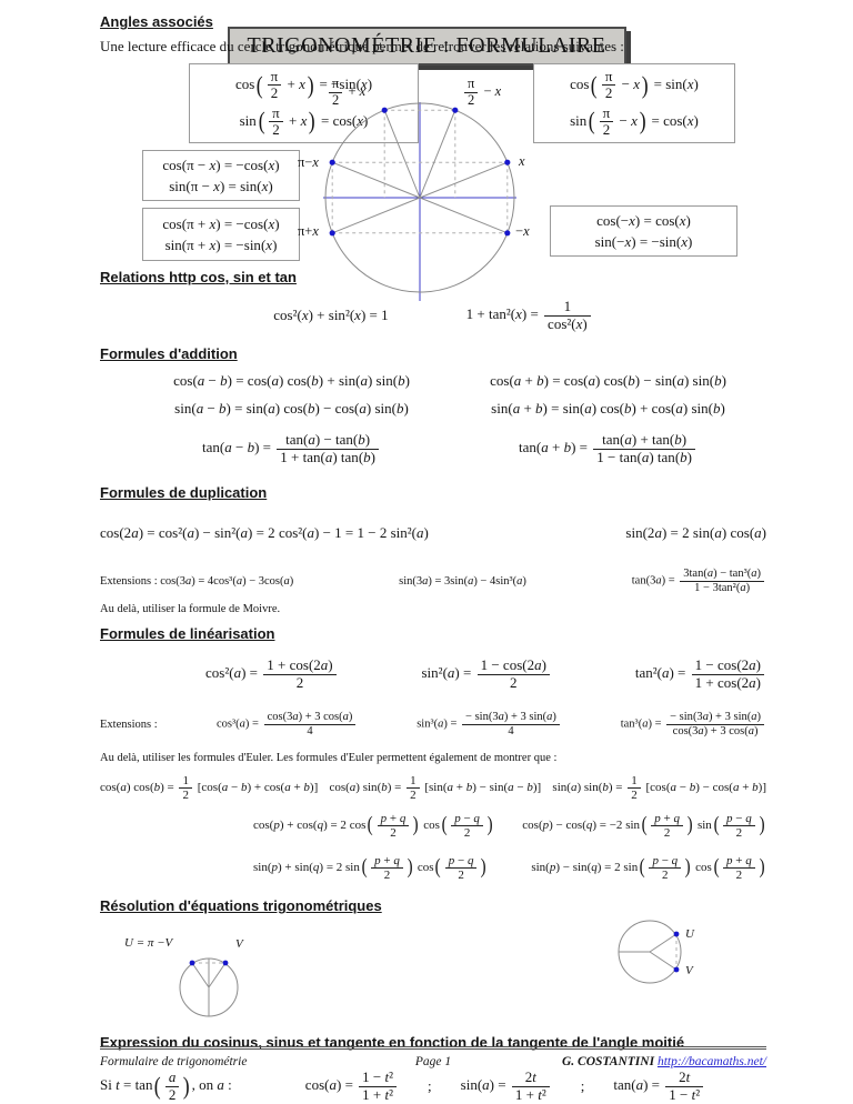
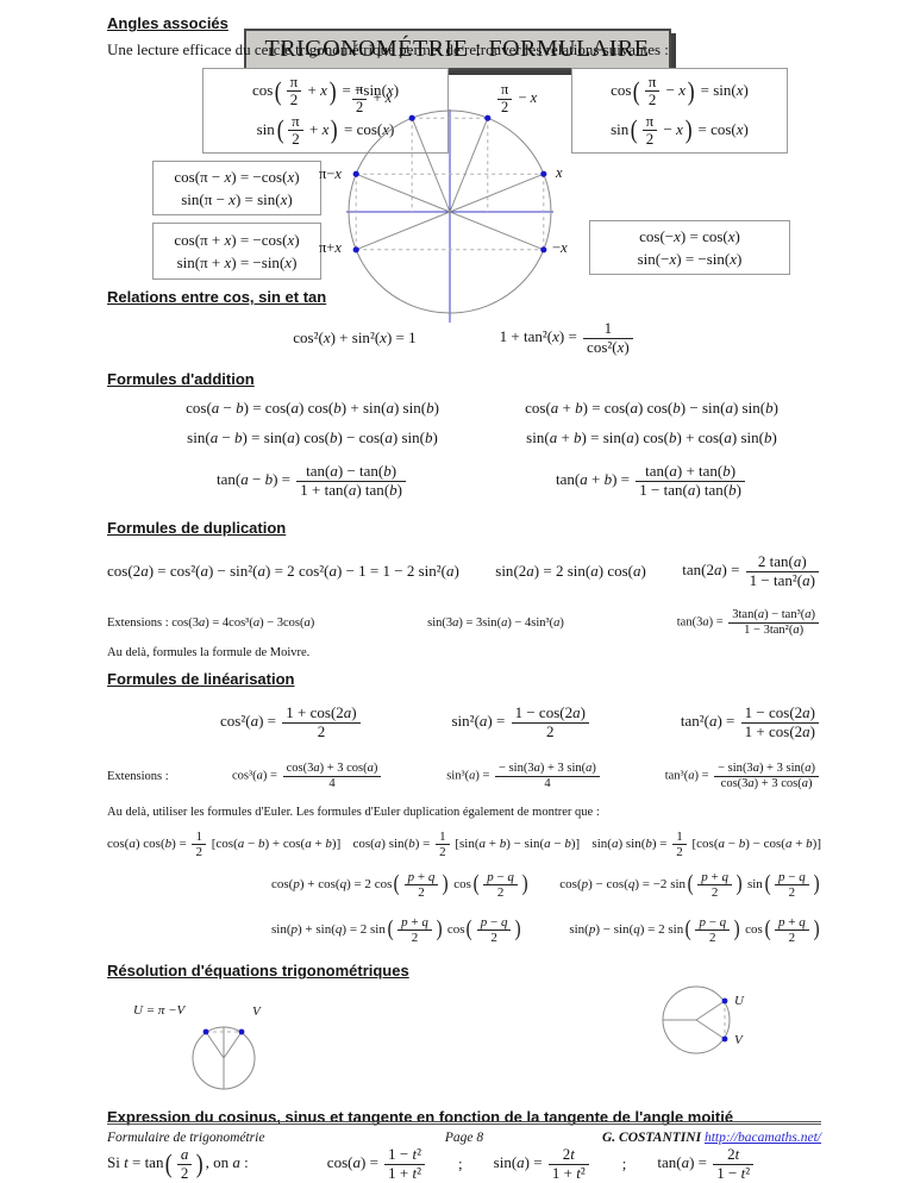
  TRIGONOMÉTRIE : FORMULAIRE
  Angles associés
  Une lecture efficace du cercle trigonométrique permet de retrouver les relations suivantes :
  cos(
  π
  2
  + x) = −sin(x)
  sin(
  π
  2
  + x = cos(x)
  cos(
  π
  2
  − x) = sin(x)
  sin(
  π
  2
  − x) = cos(x)
  cos(π − x) = −cos(x)
  sin(π − x) = sin(x)
  cos(π + x) = −cos(x)
  sin(π + x) = −sin(x)
  cos(−x) = cos(x)
  sin(−x) = −sin(x)
  π
  2
  + x
  π
  2
  − x
  π−x
  x
  π+x
  −x
- Relations http cos, sin et tan
+ Relations entre cos, sin et tan
  cos²(x) + sin²(x) = 1
  1 + tan²(x) =
  1
  cos²(x)
  Formules d'addition
  cos(a − b) = cos(a) cos(b) + sin(a) sin(b)
  cos(a + b) = cos(a) cos(b) − sin(a) sin(b)
  sin(a − b) = sin(a) cos(b) − cos(a) sin(b)
  sin(a + b) = sin(a) cos(b) + cos(a) sin(b)
  tan(a − b) =
  tan(a) − tan(b)
  1 + tan(a) tan(b)
  tan(a + b) =
  tan(a) + tan(b)
  1 − tan(a) tan(b)
  Formules de duplication
  cos(2a) = cos²(a) − sin²(a) = 2 cos²(a) − 1 = 1 − 2 sin²(a)
  sin(2a) = 2 sin(a) cos(a)
+ tan(2a) =
+ 2 tan(a)
+ 1 − tan²(a)
  Extensions : cos(3a) = 4cos³(a) − 3cos(a)
  sin(3a) = 3sin(a) − 4sin³(a)
  tan(3a) =
  3tan(a) − tan³(a)
  1 − 3tan²(a)
- Au delà, utiliser la formule de Moivre.
+ Au delà, formules la formule de Moivre.
  Formules de linéarisation
  cos²(a) =
  1 + cos(2a)
  2
  sin²(a) =
  1 − cos(2a)
  2
  tan²(a) =
  1 − cos(2a)
  1 + cos(2a)
  Extensions :
  cos³(a) =
  cos(3a) + 3 cos(a)
  4
  sin³(a) =
  − sin(3a) + 3 sin(a)
  4
  tan³(a) =
  − sin(3a) + 3 sin(a)
  cos(3a) + 3 cos(a)
- Au delà, utiliser les formules d'Euler. Les formules d'Euler permettent également de montrer que :
+ Au delà, utiliser les formules d'Euler. Les formules d'Euler duplication également de montrer que :
  cos(a) cos(b) =
  1
  2
  [cos(a − b) + cos(a + b)]
  cos(a) sin(b) =
  1
  2
  [sin(a + b) − sin(a − b)]
  sin(a) sin(b) =
  1
  2
  [cos(a − b) − cos(a + b)]
  cos(p) + cos(q) = 2 cos (
  p + q
  2
  ) cos (
  p − q
  2
  )
  cos(p) − cos(q) = −2 sin (
  p + q
  2
  ) sin (
  p − q
  2
  )
  sin(p) + sin(q) = 2 sin (
  p + q
  2
  ) cos (
  p − q
  2
  )
  sin(p) − sin(q) = 2 sin (
  p − q
  2
  ) cos (
  p + q
  2
  )
  Résolution d'équations trigonométriques
  U = π −V
  V
  U
  V
  Expression du cosinus, sinus et tangente en fonction de la tangente de l'angle moitié
  Si t = tan(
  a
  2
  ), on a :
  cos(a) =
  1 − t²
  1 + t²
  ;
  sin(a) =
  2t
  1 + t²
  ;
  tan(a) =
  2t
  1 − t²
  Formulaire de trigonométrie
- Page 1
+ Page 8
  G. COSTANTINI http://bacamaths.net/
